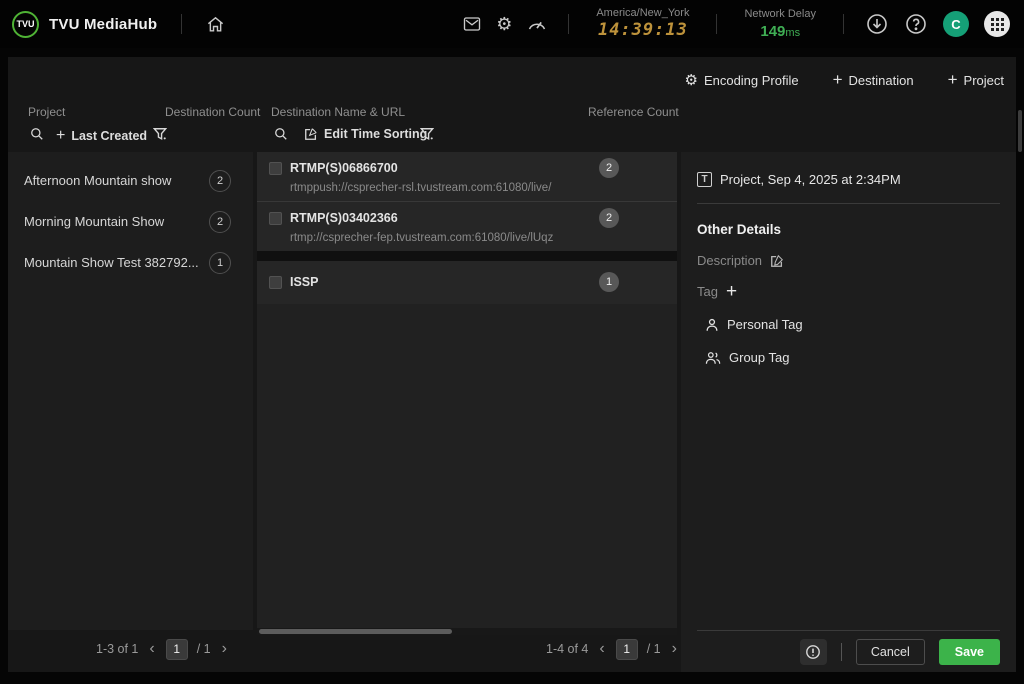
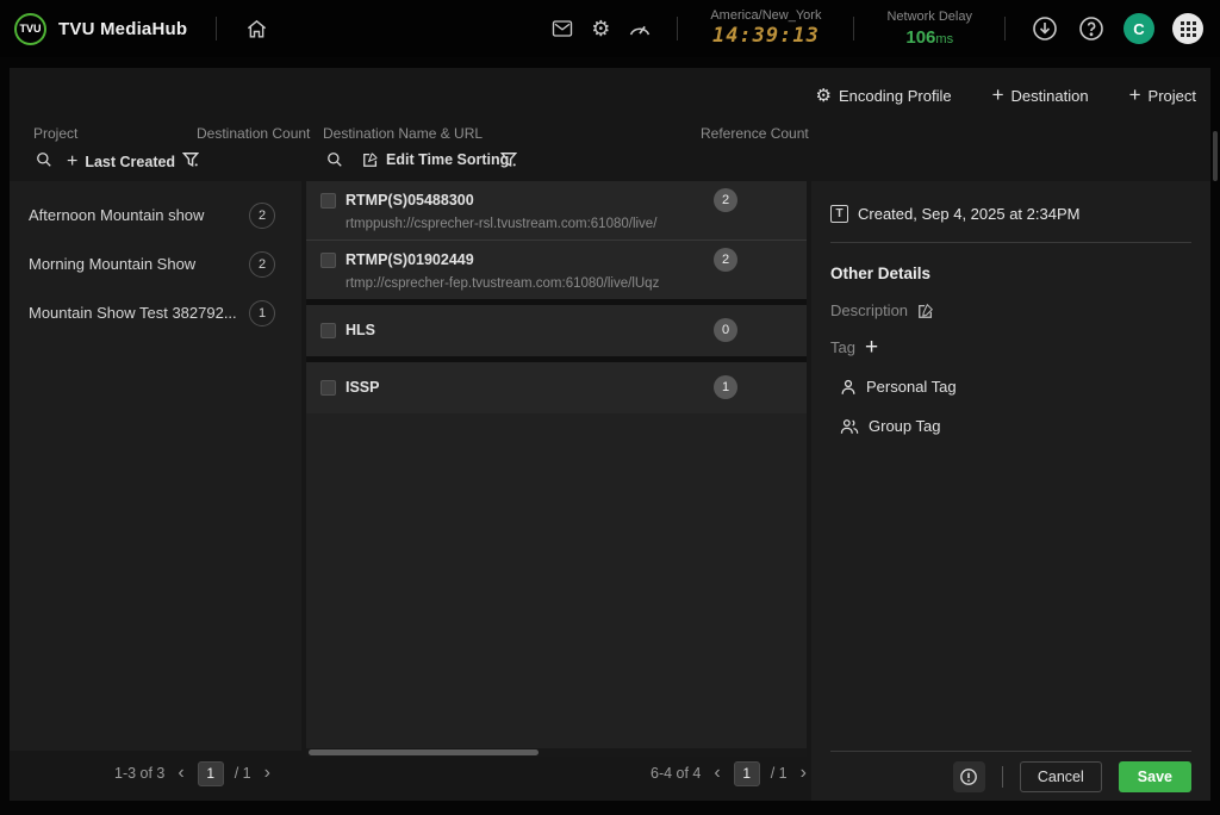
  TVU
  TVU MediaHub
  ⚙︎
  America/New_York
  14:39:13
  Network Delay
- 149ms
+ 106ms
  C
  ⚙︎
  Encoding Profile
  +
  Destination
  +
  Project
  Project
  Destination Count
  Destination Name & URL
  Reference Count
  +
  Last Created
  Edit Time Sorting
  Afternoon Mountain show
  2
  Morning Mountain Show
  2
  Mountain Show Test 382792...
  1
- RTMP(S)06866700
+ RTMP(S)05488300
  2
  rtmppush://csprecher-rsl.tvustream.com:61080/live/
- RTMP(S)03402366
+ RTMP(S)01902449
  2
  rtmp://csprecher-fep.tvustream.com:61080/live/lUqz
+ HLS
+ 0
  ISSP
  1
  T
- Project, Sep 4, 2025 at 2:34PM
+ Created, Sep 4, 2025 at 2:34PM
  Other Details
  Description
  Tag
  +
  Personal Tag
  Group Tag
  Cancel
  Save
- 1-3 of 1
+ 1-3 of 3
  ‹
  1
  / 1
  ›
- 1-4 of 4
+ 6-4 of 4
  ‹
  1
  / 1
  ›
